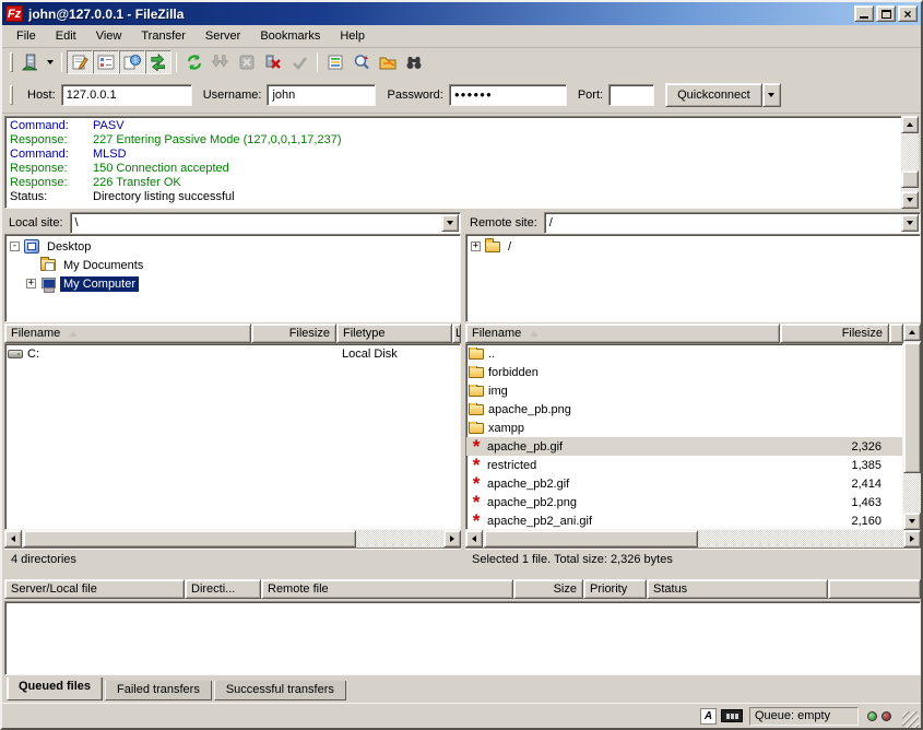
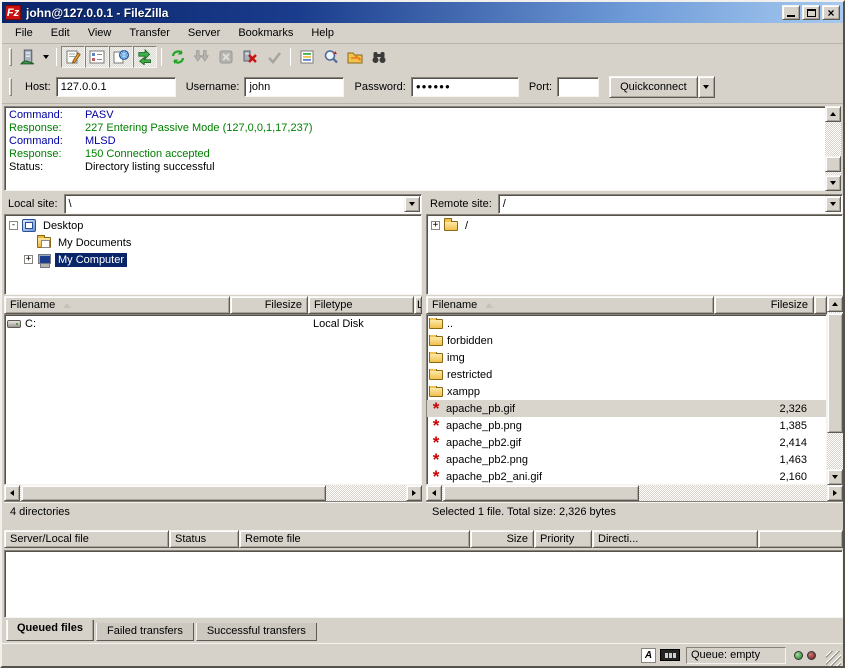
  Fz
  john@127.0.0.1 - FileZilla
  ×
  File
  Edit
  View
  Transfer
  Server
  Bookmarks
  Help
  Host:
  127.0.0.1
  Username:
  john
  Password:
  ●●●●●●
  Port:
  Quickconnect
  Command: PASV
  Response: 227 Entering Passive Mode (127,0,0,1,17,237)
  Command: MLSD
  Response: 150 Connection accepted
- Response: 226 Transfer OK
  Status: Directory listing successful
  Local site:
  \
  Remote site:
  /
  -
  Desktop
  My Documents
  +
  My Computer
  +
  /
  Filename
  Filesize
  Filetype
  L
  C:
  Local Disk
  4 directories
  Filename
  Filesize
  ..
  forbidden
  img
- apache_pb.png
+ restricted
  xampp
  *
  apache_pb.gif
  2,326
  *
- restricted
+ apache_pb.png
  1,385
  *
  apache_pb2.gif
  2,414
  *
  apache_pb2.png
  1,463
  *
  apache_pb2_ani.gif
  2,160
  Selected 1 file. Total size: 2,326 bytes
  Server/Local file
- Directi...
+ Status
  Remote file
  Size
  Priority
- Status
+ Directi...
  Queued files
  Failed transfers
  Successful transfers
  A
  Queue: empty
